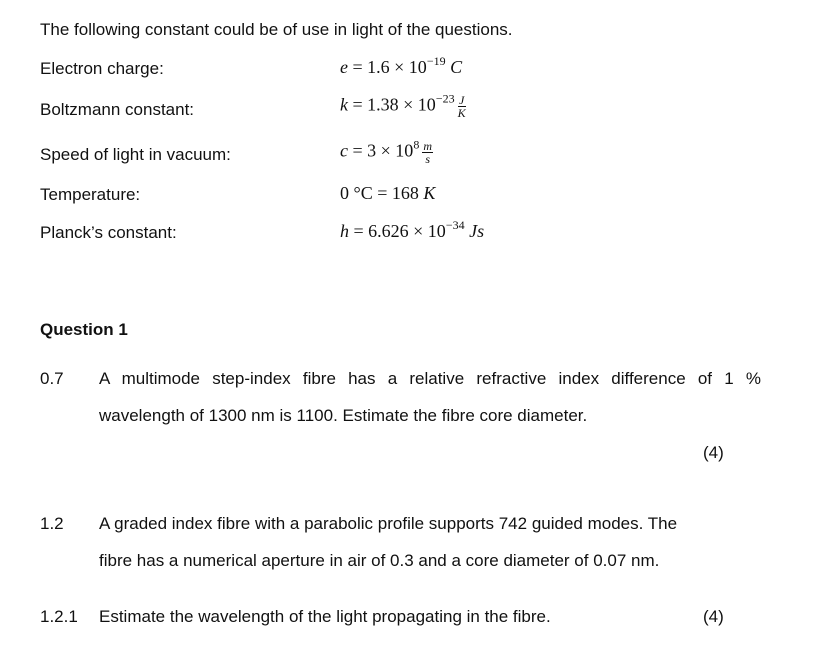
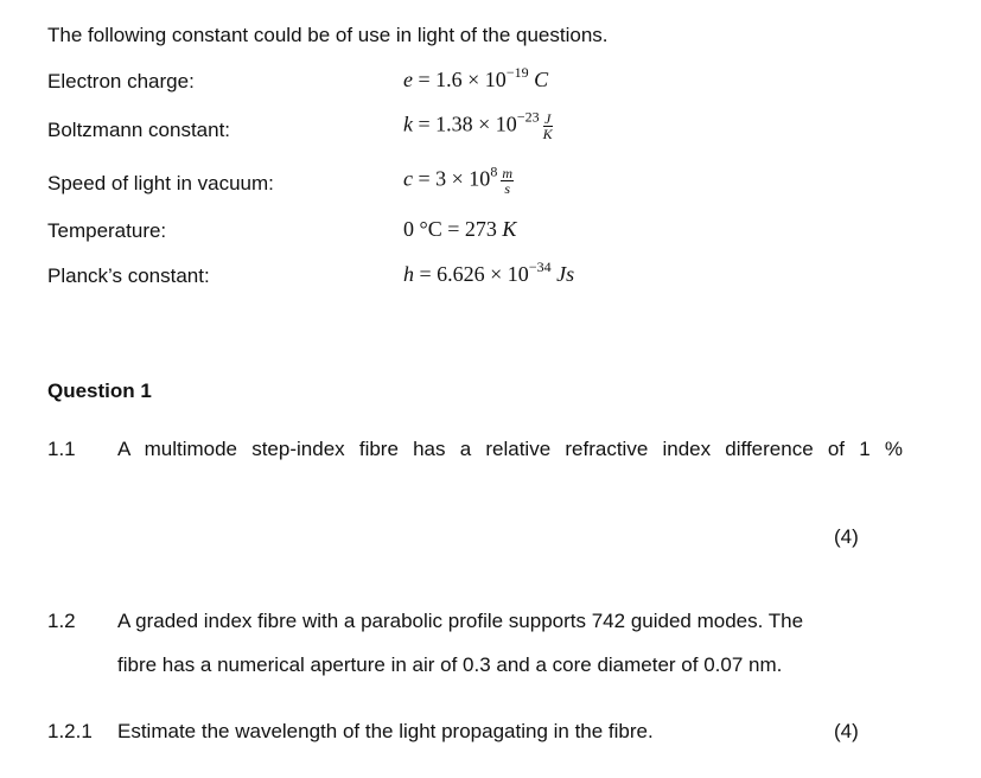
  The following constant could be of use in light of the questions.
  Electron charge:
  e = 1.6 × 10−19 C
  Boltzmann constant:
  k = 1.38 × 10−23
  J
  K
  Speed of light in vacuum:
  c = 3 × 108
  m
  s
  Temperature:
- 0 °C = 168 K
+ 0 °C = 273 K
  Planck’s constant:
  h = 6.626 × 10−34 Js
  Question 1
- 0.7
+ 1.1
  A multimode step-index fibre has a relative refractive index difference of 1 %
- wavelength of 1300 nm is 1100. Estimate the fibre core diameter.
  (4)
  1.2
  A graded index fibre with a parabolic profile supports 742 guided modes. The
  fibre has a numerical aperture in air of 0.3 and a core diameter of 0.07 nm.
  1.2.1
  Estimate the wavelength of the light propagating in the fibre.
  (4)
